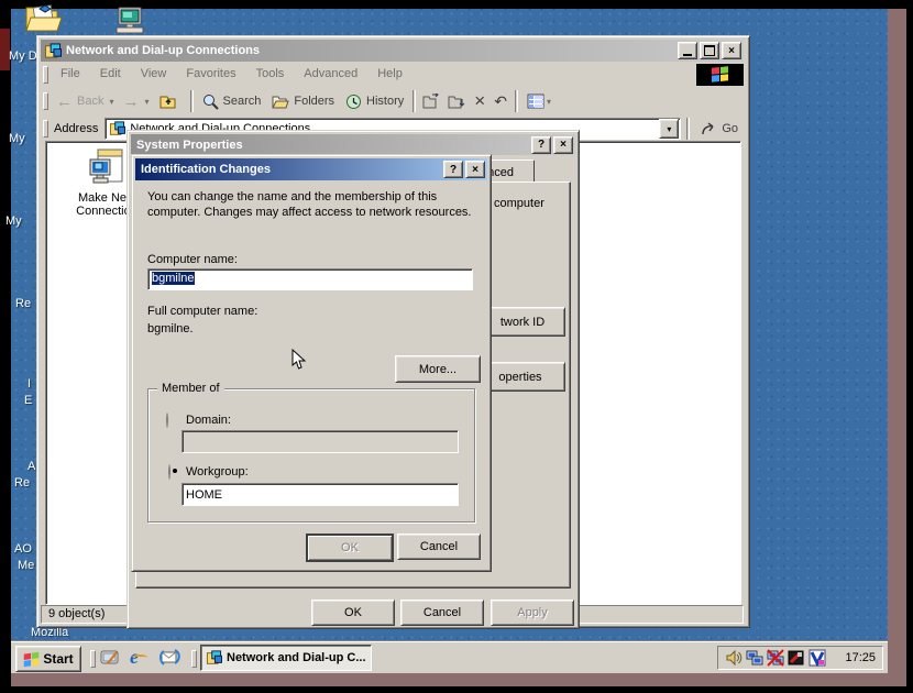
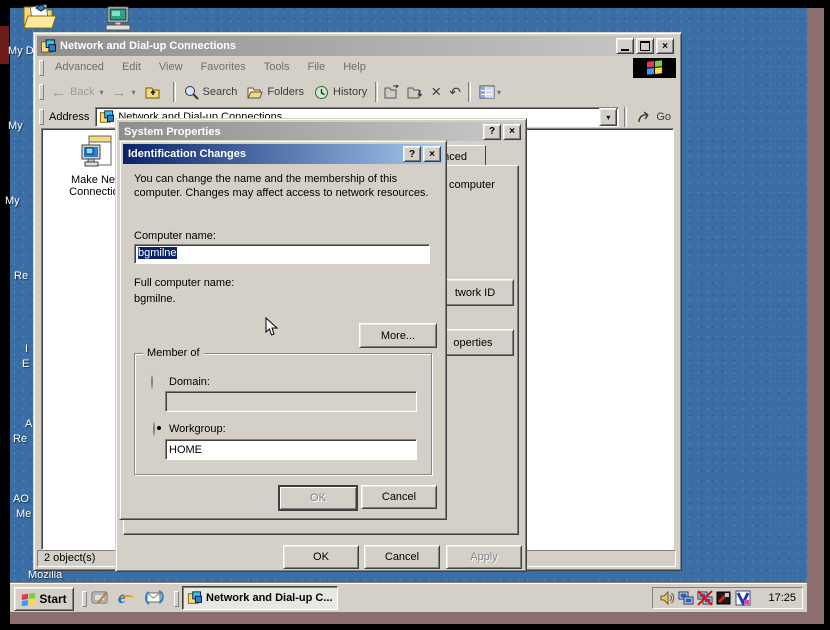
  My D
  My
  My
  Re
  I
  E
  A
  Re
  AO
  Me
  Mozilla
  Network and Dial-up Connections
  ×
- File
+ Advanced
  Edit
  View
  Favorites
  Tools
- Advanced
+ File
  Help
  ←
  Back
  ▾
  →
  ▾
  Search
  Folders
  History
  ×
  ↶
  ▾
  Address
  Network and Dial-up Connections
  ▾
  Go
  Make Ne
  Connecti
- 9 object(s)
+ 2 object(s)
  Start
  e
  Network and Dial-up C...
  17:25
  System Properties
  ?
  ×
  computer
  twork ID
  operties
  OK
  Cancel
  Apply
  Identification Changes
  ?
  ×
  You can change the name and the membership of this computer. Changes may affect access to network resources.
  Computer name:
  bgmilne
  Full computer name:
  bgmilne.
  More...
  Member of
  Domain:
  Workgroup:
  HOME
  OK
  Cancel
